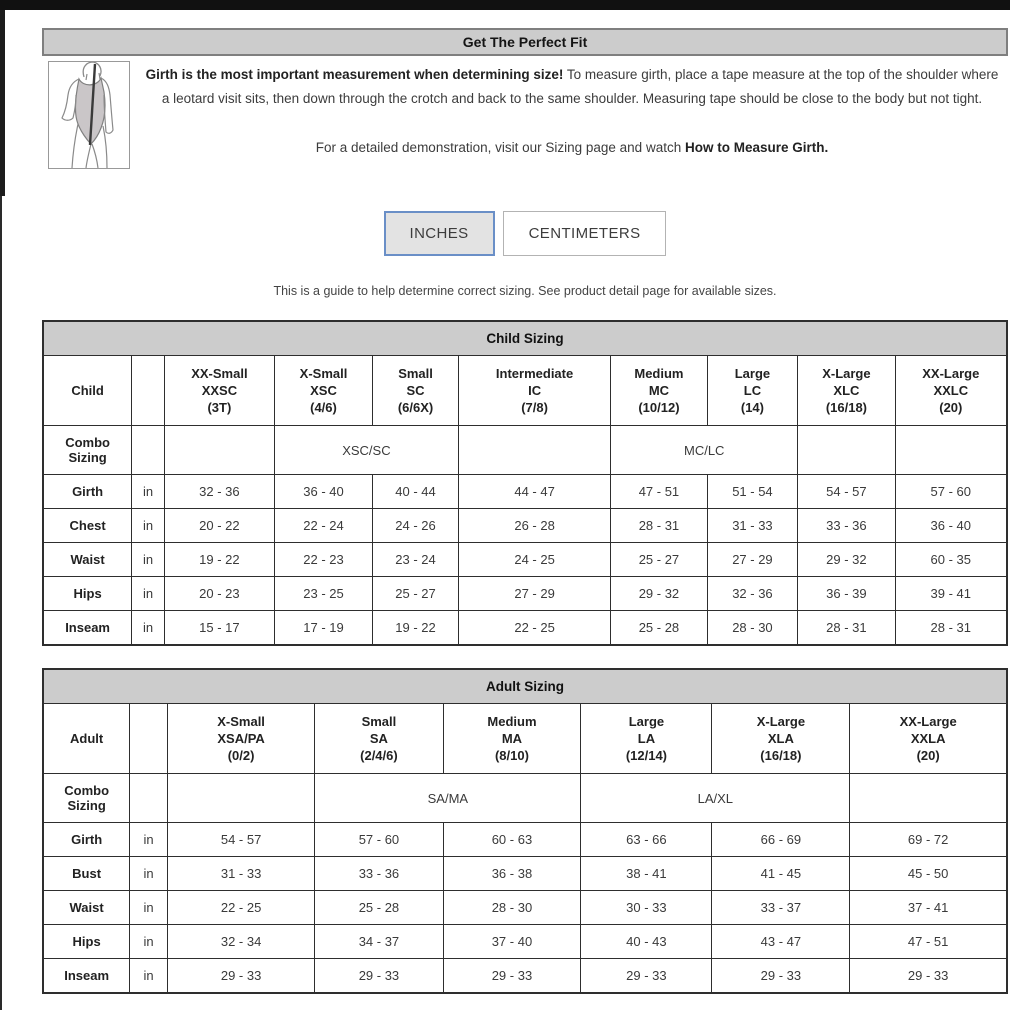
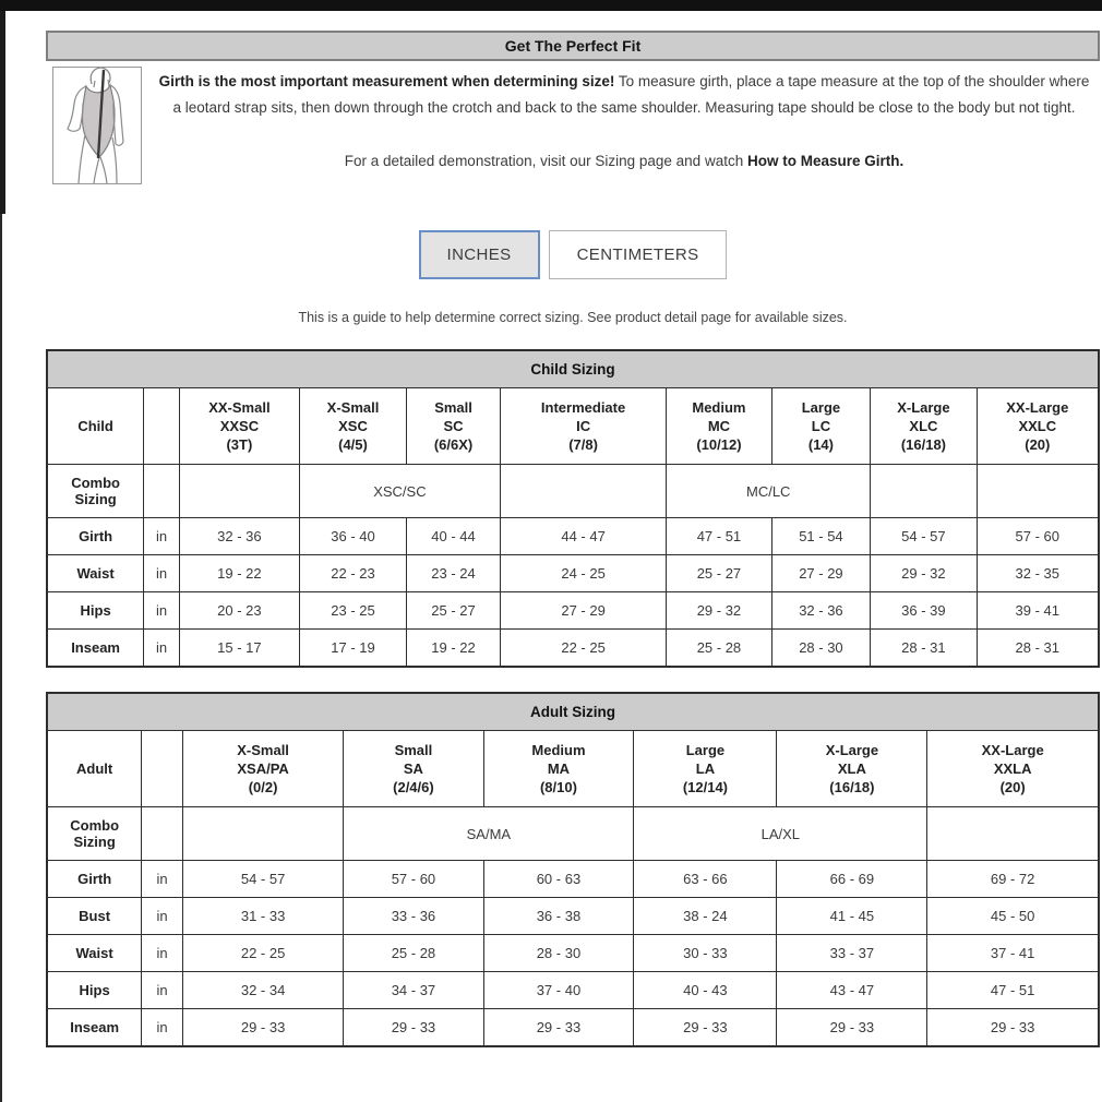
  Get The Perfect Fit
- Girth is the most important measurement when determining size! To measure girth, place a tape measure at the top of the shoulder where a leotard visit sits, then down through the crotch and back to the same shoulder. Measuring tape should be close to the body but not tight.
+ Girth is the most important measurement when determining size! To measure girth, place a tape measure at the top of the shoulder where a leotard strap sits, then down through the crotch and back to the same shoulder. Measuring tape should be close to the body but not tight.
  For a detailed demonstration, visit our Sizing page and watch How to Measure Girth.
  INCHES CENTIMETERS
  This is a guide to help determine correct sizing. See product detail page for available sizes.
  Child Sizing
- Child		XX-SmallXXSC(3T)	X-SmallXSC(4/6)	SmallSC(6/6X)	IntermediateIC(7/8)	MediumMC(10/12)	LargeLC(14)	X-LargeXLC(16/18)	XX-LargeXXLC(20)
+ Child		XX-SmallXXSC(3T)	X-SmallXSC(4/5)	SmallSC(6/6X)	IntermediateIC(7/8)	MediumMC(10/12)	LargeLC(14)	X-LargeXLC(16/18)	XX-LargeXXLC(20)
  Combo Sizing			XSC/SC		MC/LC
  Girth	in	32 - 36	36 - 40	40 - 44	44 - 47	47 - 51	51 - 54	54 - 57	57 - 60
- Chest	in	20 - 22	22 - 24	24 - 26	26 - 28	28 - 31	31 - 33	33 - 36	36 - 40
- Waist	in	19 - 22	22 - 23	23 - 24	24 - 25	25 - 27	27 - 29	29 - 32	60 - 35
+ Waist	in	19 - 22	22 - 23	23 - 24	24 - 25	25 - 27	27 - 29	29 - 32	32 - 35
  Hips	in	20 - 23	23 - 25	25 - 27	27 - 29	29 - 32	32 - 36	36 - 39	39 - 41
  Inseam	in	15 - 17	17 - 19	19 - 22	22 - 25	25 - 28	28 - 30	28 - 31	28 - 31
  Adult Sizing
  Adult		X-SmallXSA/PA(0/2)	SmallSA(2/4/6)	MediumMA(8/10)	LargeLA(12/14)	X-LargeXLA(16/18)	XX-LargeXXLA(20)
  Combo Sizing			SA/MA	LA/XL
  Girth	in	54 - 57	57 - 60	60 - 63	63 - 66	66 - 69	69 - 72
- Bust	in	31 - 33	33 - 36	36 - 38	38 - 41	41 - 45	45 - 50
+ Bust	in	31 - 33	33 - 36	36 - 38	38 - 24	41 - 45	45 - 50
  Waist	in	22 - 25	25 - 28	28 - 30	30 - 33	33 - 37	37 - 41
  Hips	in	32 - 34	34 - 37	37 - 40	40 - 43	43 - 47	47 - 51
  Inseam	in	29 - 33	29 - 33	29 - 33	29 - 33	29 - 33	29 - 33
